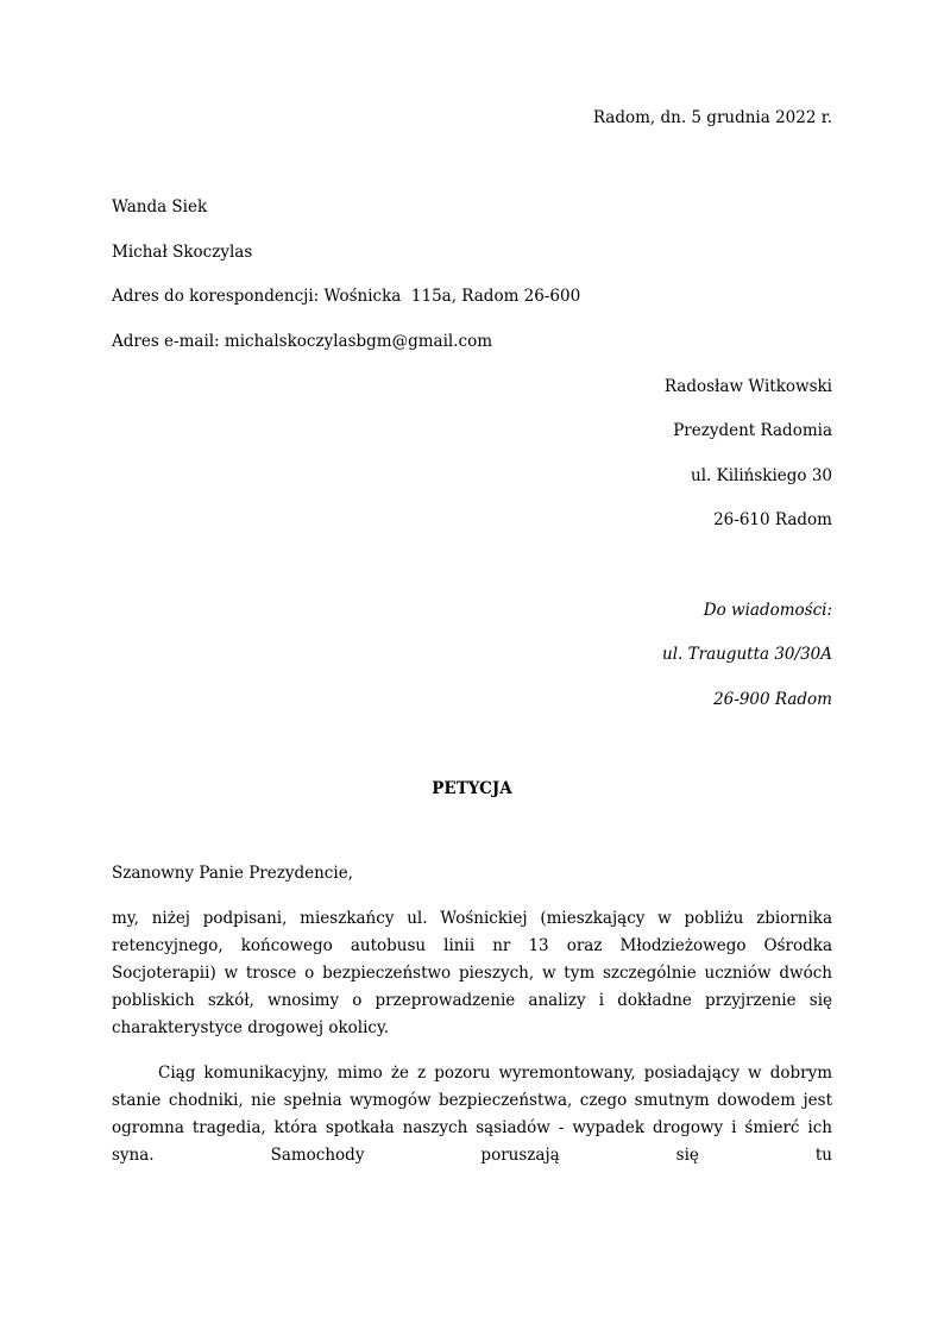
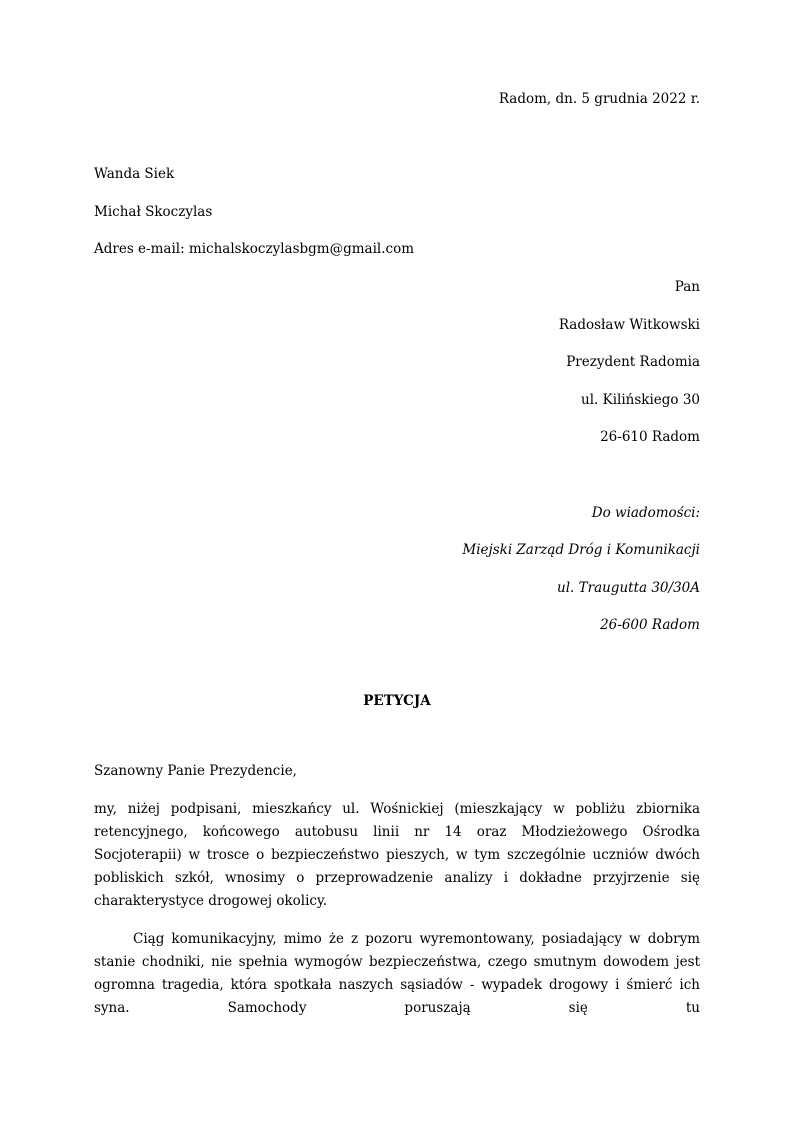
  Radom, dn. 5 grudnia 2022 r.
  Wanda Siek
  Michał Skoczylas
- Adres do korespondencji: Wośnicka 115a, Radom 26-600
  Adres e-mail: michalskoczylasbgm@gmail.com
+ Pan
  Radosław Witkowski
  Prezydent Radomia
  ul. Kilińskiego 30
  26-610 Radom
  Do wiadomości:
+ Miejski Zarząd Dróg i Komunikacji
  ul. Traugutta 30/30A
- 26-900 Radom
+ 26-600 Radom
  PETYCJA
  Szanowny Panie Prezydencie,
- my, niżej podpisani, mieszkańcy ul. Wośnickiej (mieszkający w pobliżu zbiornika retencyjnego, końcowego autobusu linii nr 13 oraz Młodzieżowego Ośrodka Socjoterapii) w trosce o bezpieczeństwo pieszych, w tym szczególnie uczniów dwóch pobliskich szkół, wnosimy o przeprowadzenie analizy i dokładne przyjrzenie się charakterystyce drogowej okolicy.
+ my, niżej podpisani, mieszkańcy ul. Wośnickiej (mieszkający w pobliżu zbiornika retencyjnego, końcowego autobusu linii nr 14 oraz Młodzieżowego Ośrodka Socjoterapii) w trosce o bezpieczeństwo pieszych, w tym szczególnie uczniów dwóch pobliskich szkół, wnosimy o przeprowadzenie analizy i dokładne przyjrzenie się charakterystyce drogowej okolicy.
  Ciąg komunikacyjny, mimo że z pozoru wyremontowany, posiadający w dobrym stanie chodniki, nie spełnia wymogów bezpieczeństwa, czego smutnym dowodem jest ogromna tragedia, która spotkała naszych sąsiadów - wypadek drogowy i śmierć ich syna. Samochody poruszają się tu
